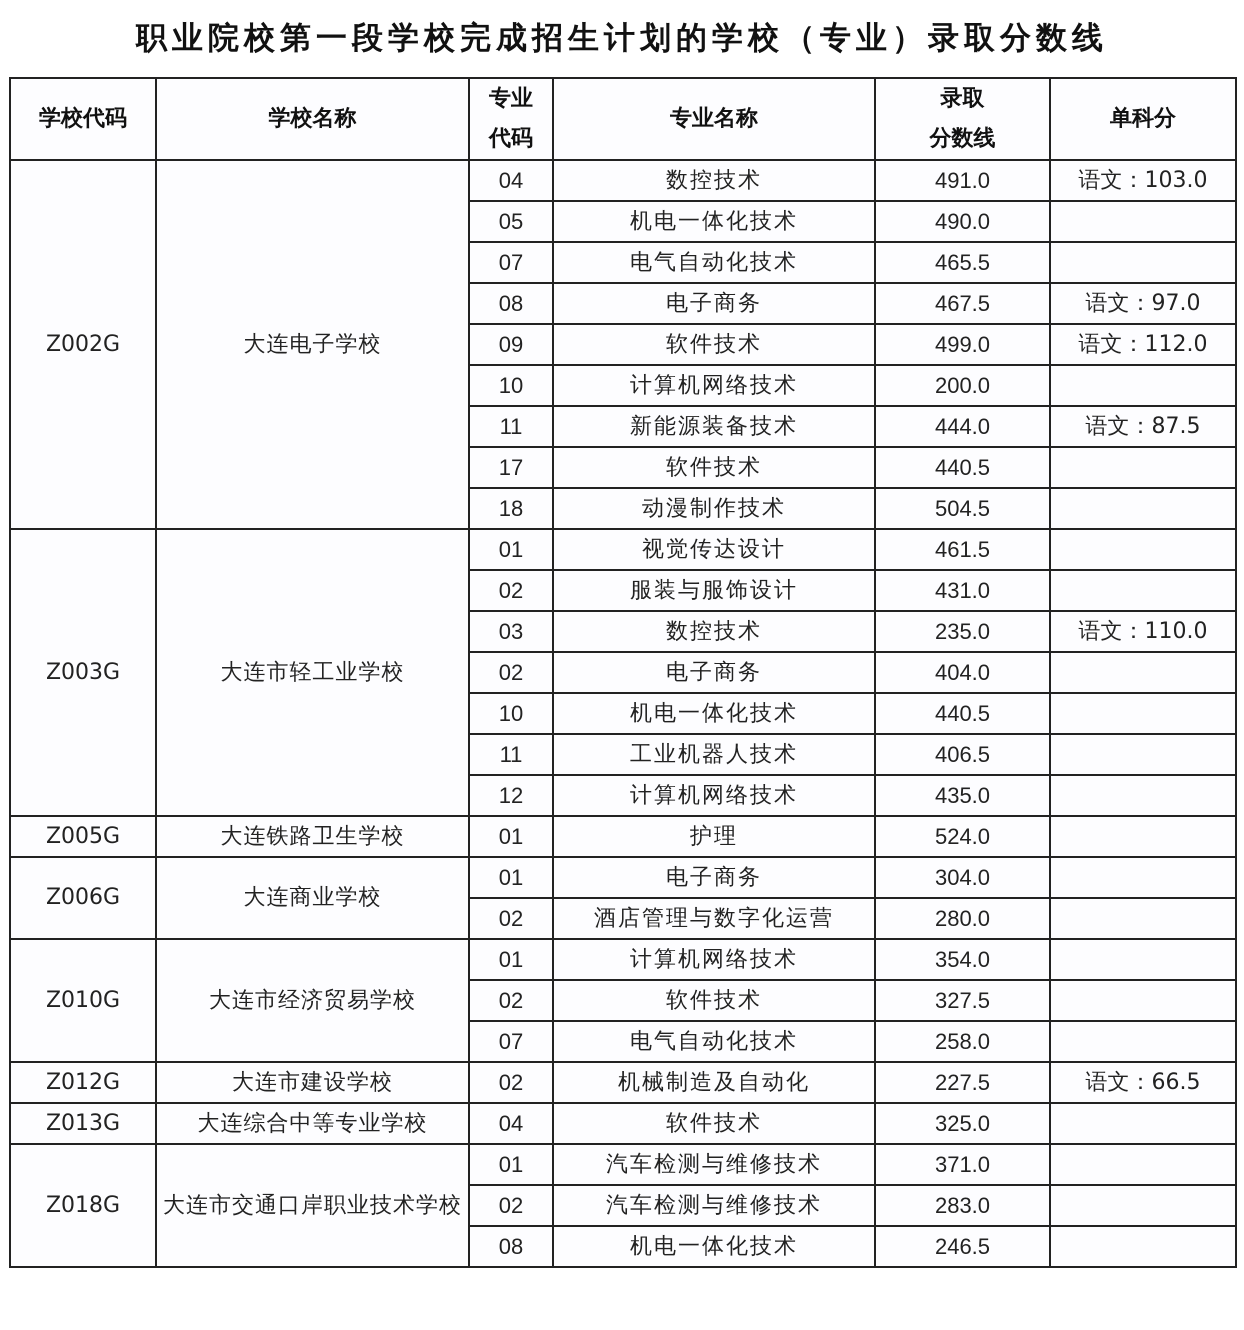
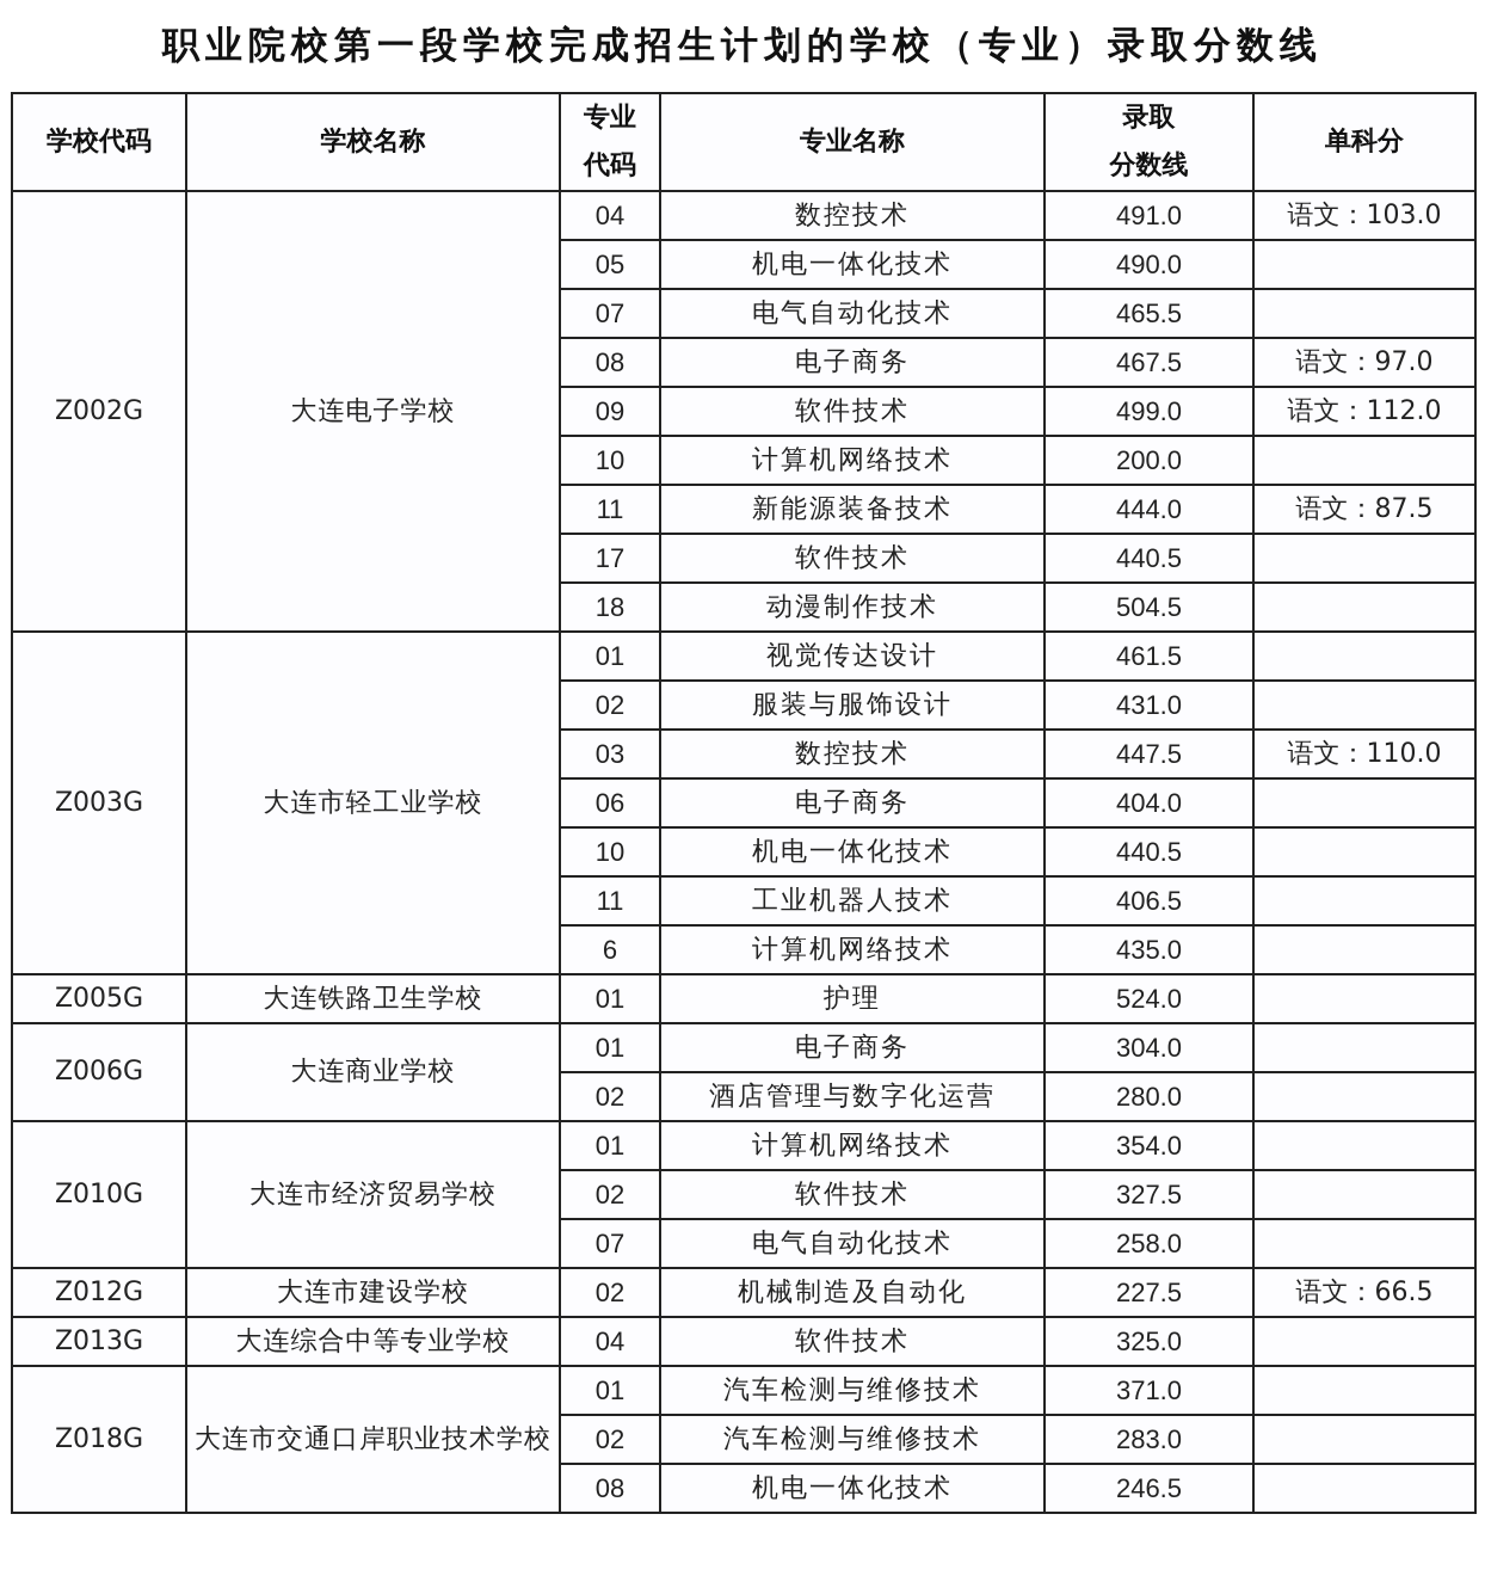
  职业院校第一段学校完成招生计划的学校（专业）录取分数线
  学校代码	学校名称	专业 代码	专业名称	录取 分数线	单科分
  Z002G	大连电子学校	04	数控技术	491.0	语文：103.0
  05	机电一体化技术	490.0
  07	电气自动化技术	465.5
  08	电子商务	467.5	语文：97.0
  09	软件技术	499.0	语文：112.0
  10	计算机网络技术	200.0
  11	新能源装备技术	444.0	语文：87.5
  17	软件技术	440.5
  18	动漫制作技术	504.5
  Z003G	大连市轻工业学校	01	视觉传达设计	461.5
  02	服装与服饰设计	431.0
- 03	数控技术	235.0	语文：110.0
+ 03	数控技术	447.5	语文：110.0
- 02	电子商务	404.0
+ 06	电子商务	404.0
  10	机电一体化技术	440.5
  11	工业机器人技术	406.5
- 12	计算机网络技术	435.0
+ 6	计算机网络技术	435.0
  Z005G	大连铁路卫生学校	01	护理	524.0
  Z006G	大连商业学校	01	电子商务	304.0
  02	酒店管理与数字化运营	280.0
  Z010G	大连市经济贸易学校	01	计算机网络技术	354.0
  02	软件技术	327.5
  07	电气自动化技术	258.0
  Z012G	大连市建设学校	02	机械制造及自动化	227.5	语文：66.5
  Z013G	大连综合中等专业学校	04	软件技术	325.0
  Z018G	大连市交通口岸职业技术学校	01	汽车检测与维修技术	371.0
  02	汽车检测与维修技术	283.0
  08	机电一体化技术	246.5
